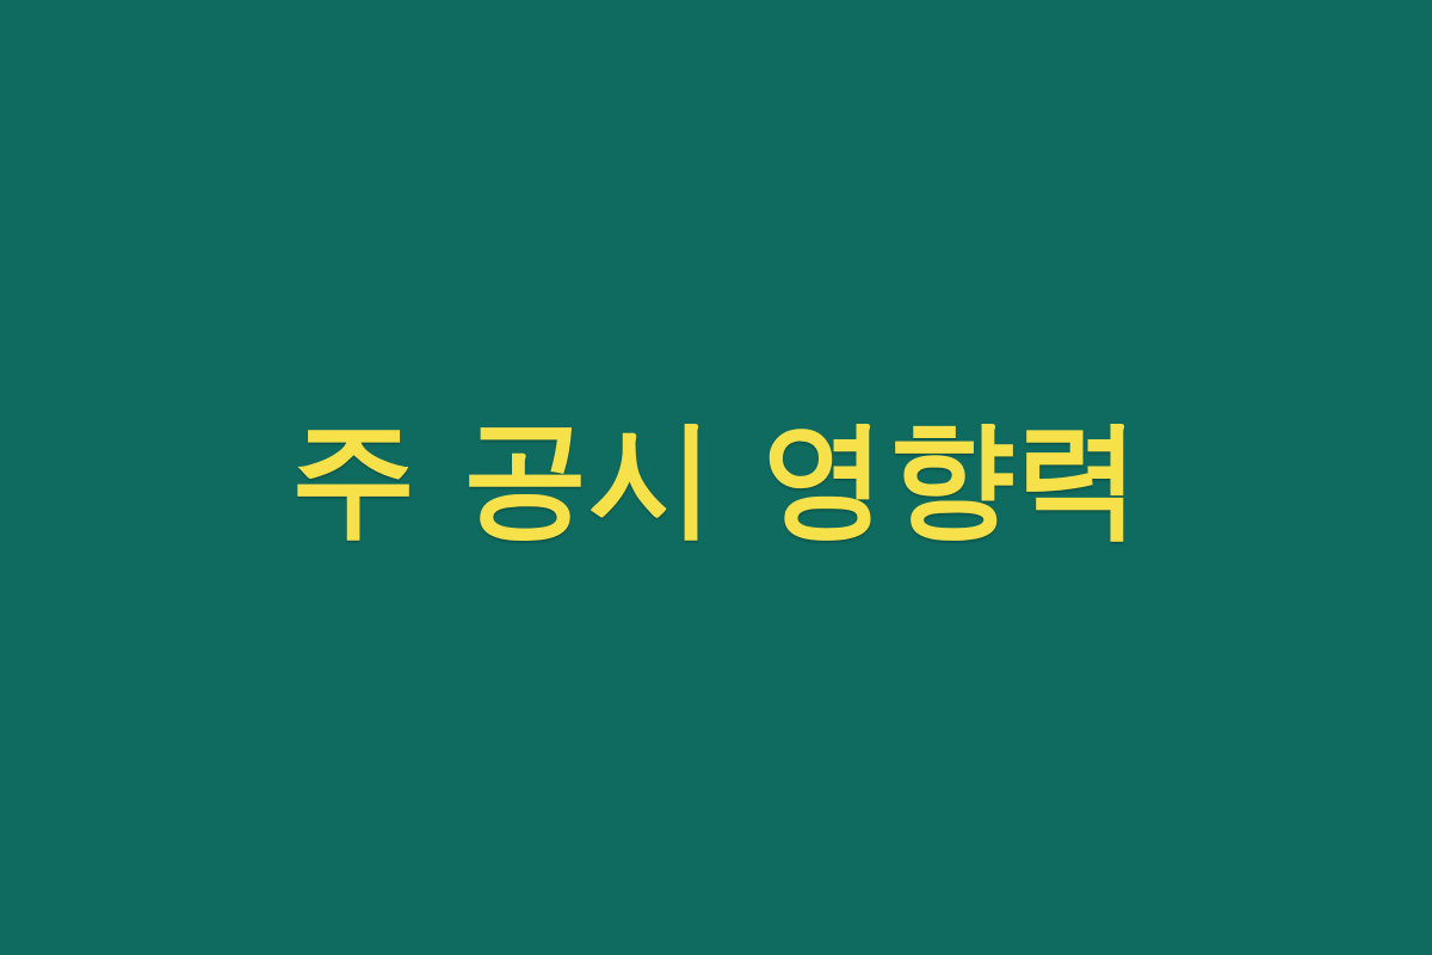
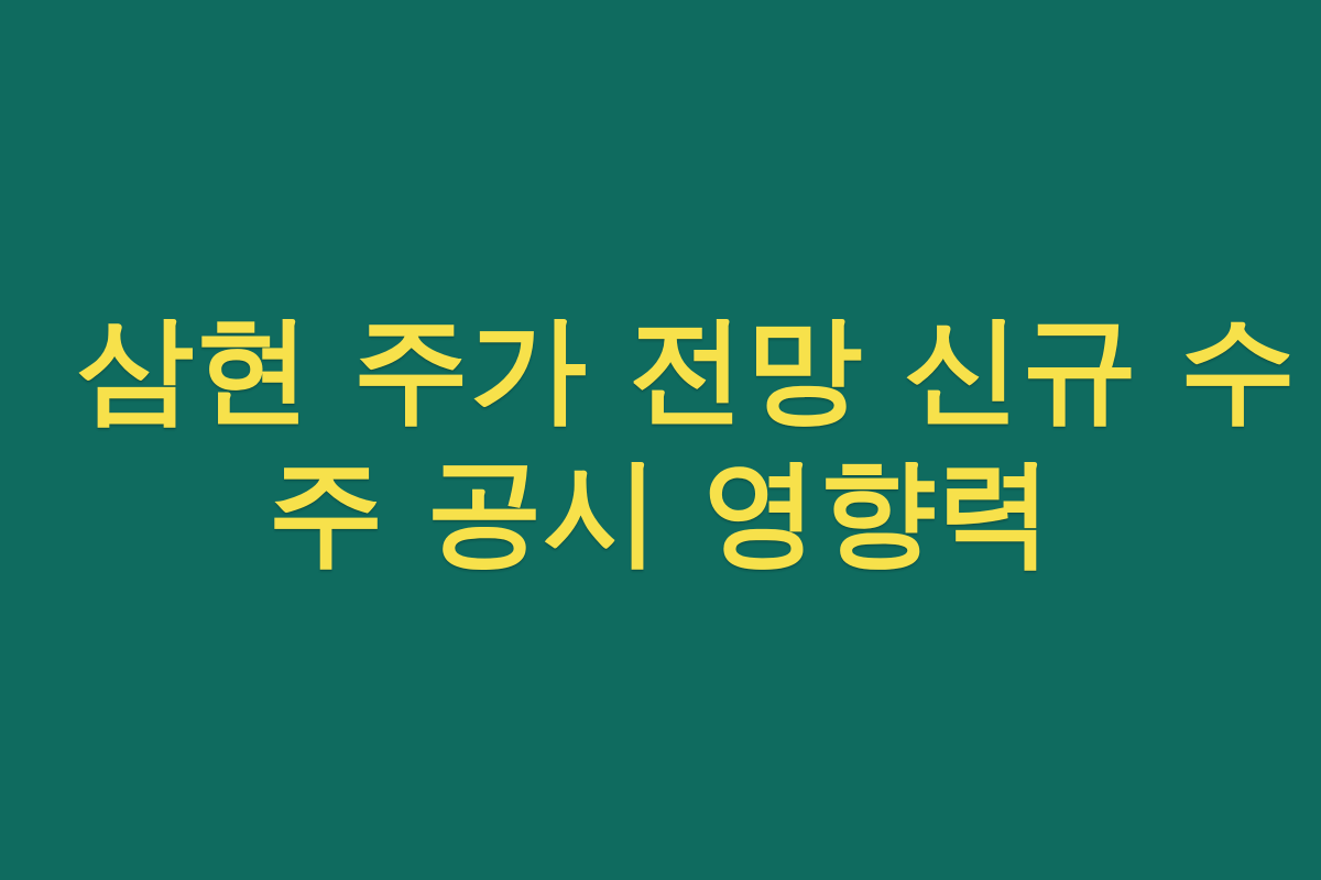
+ 삼현 주가 전망 신규 수
  주 공시 영향력
